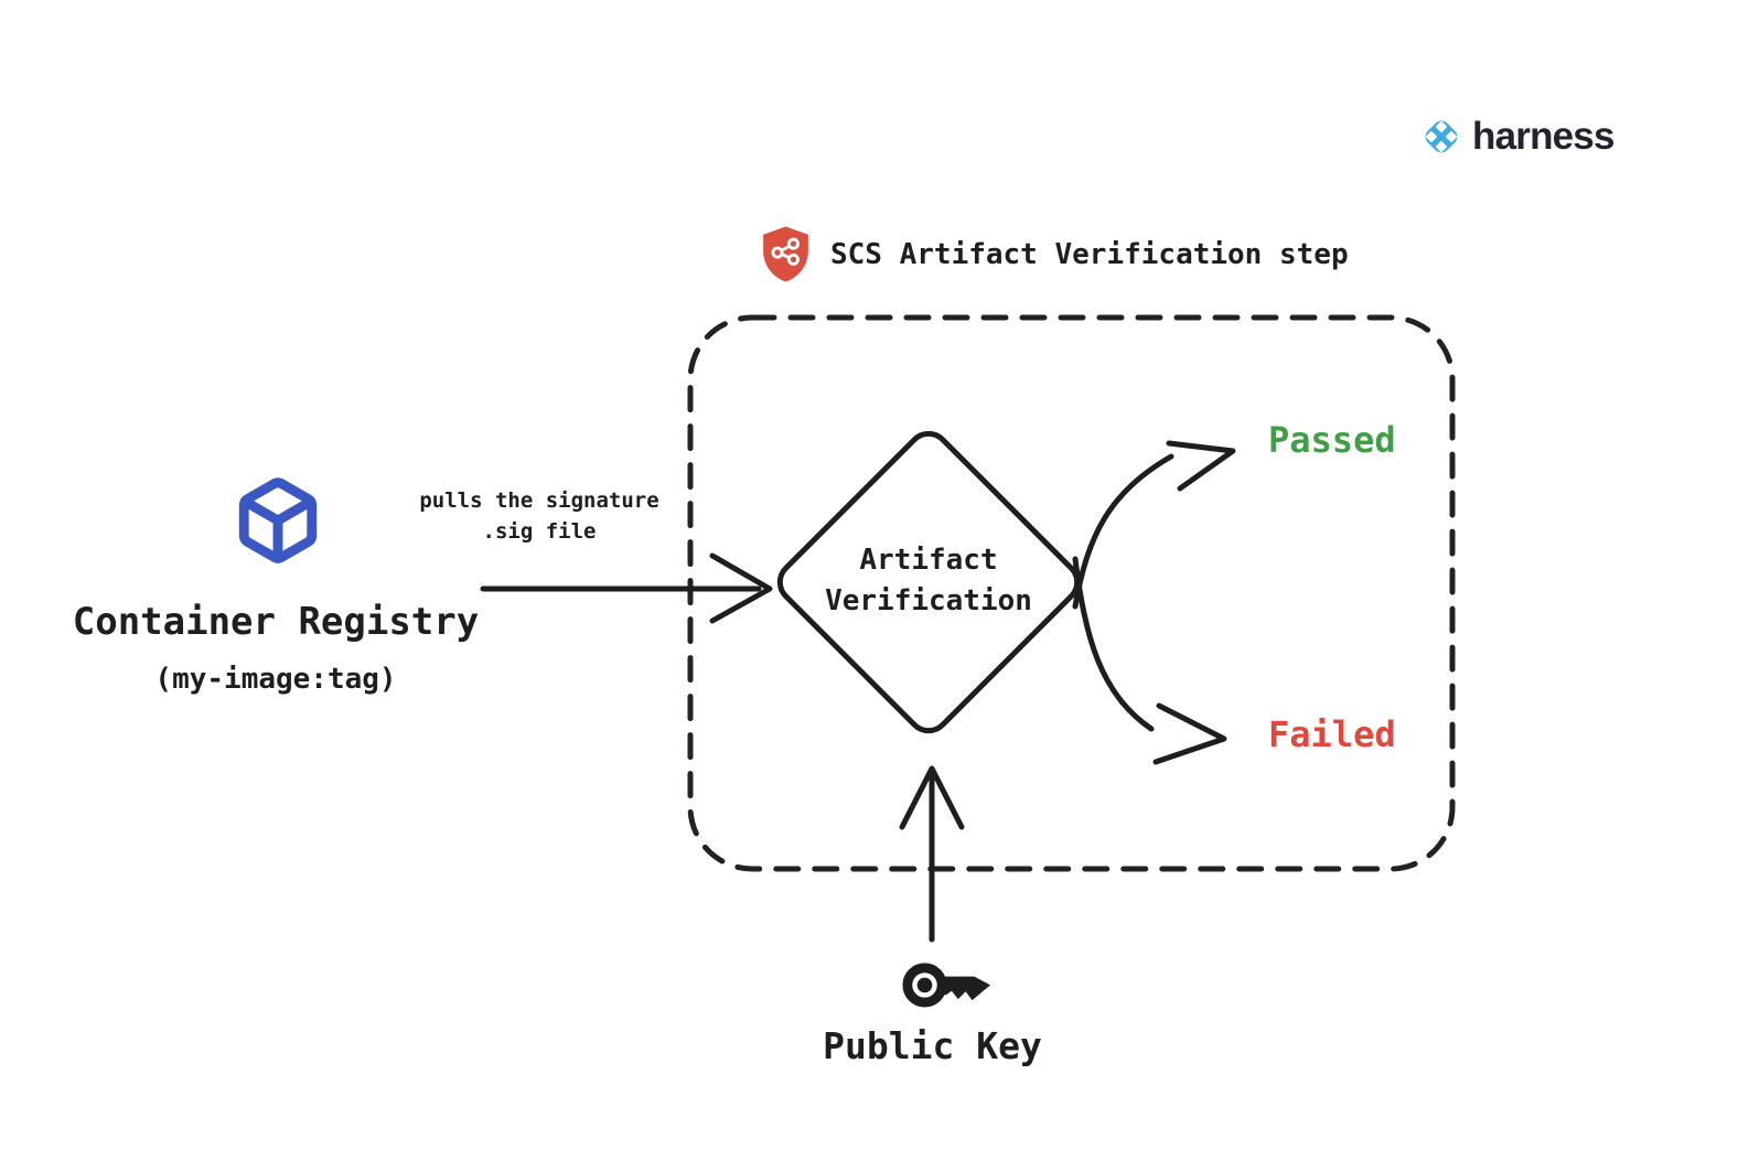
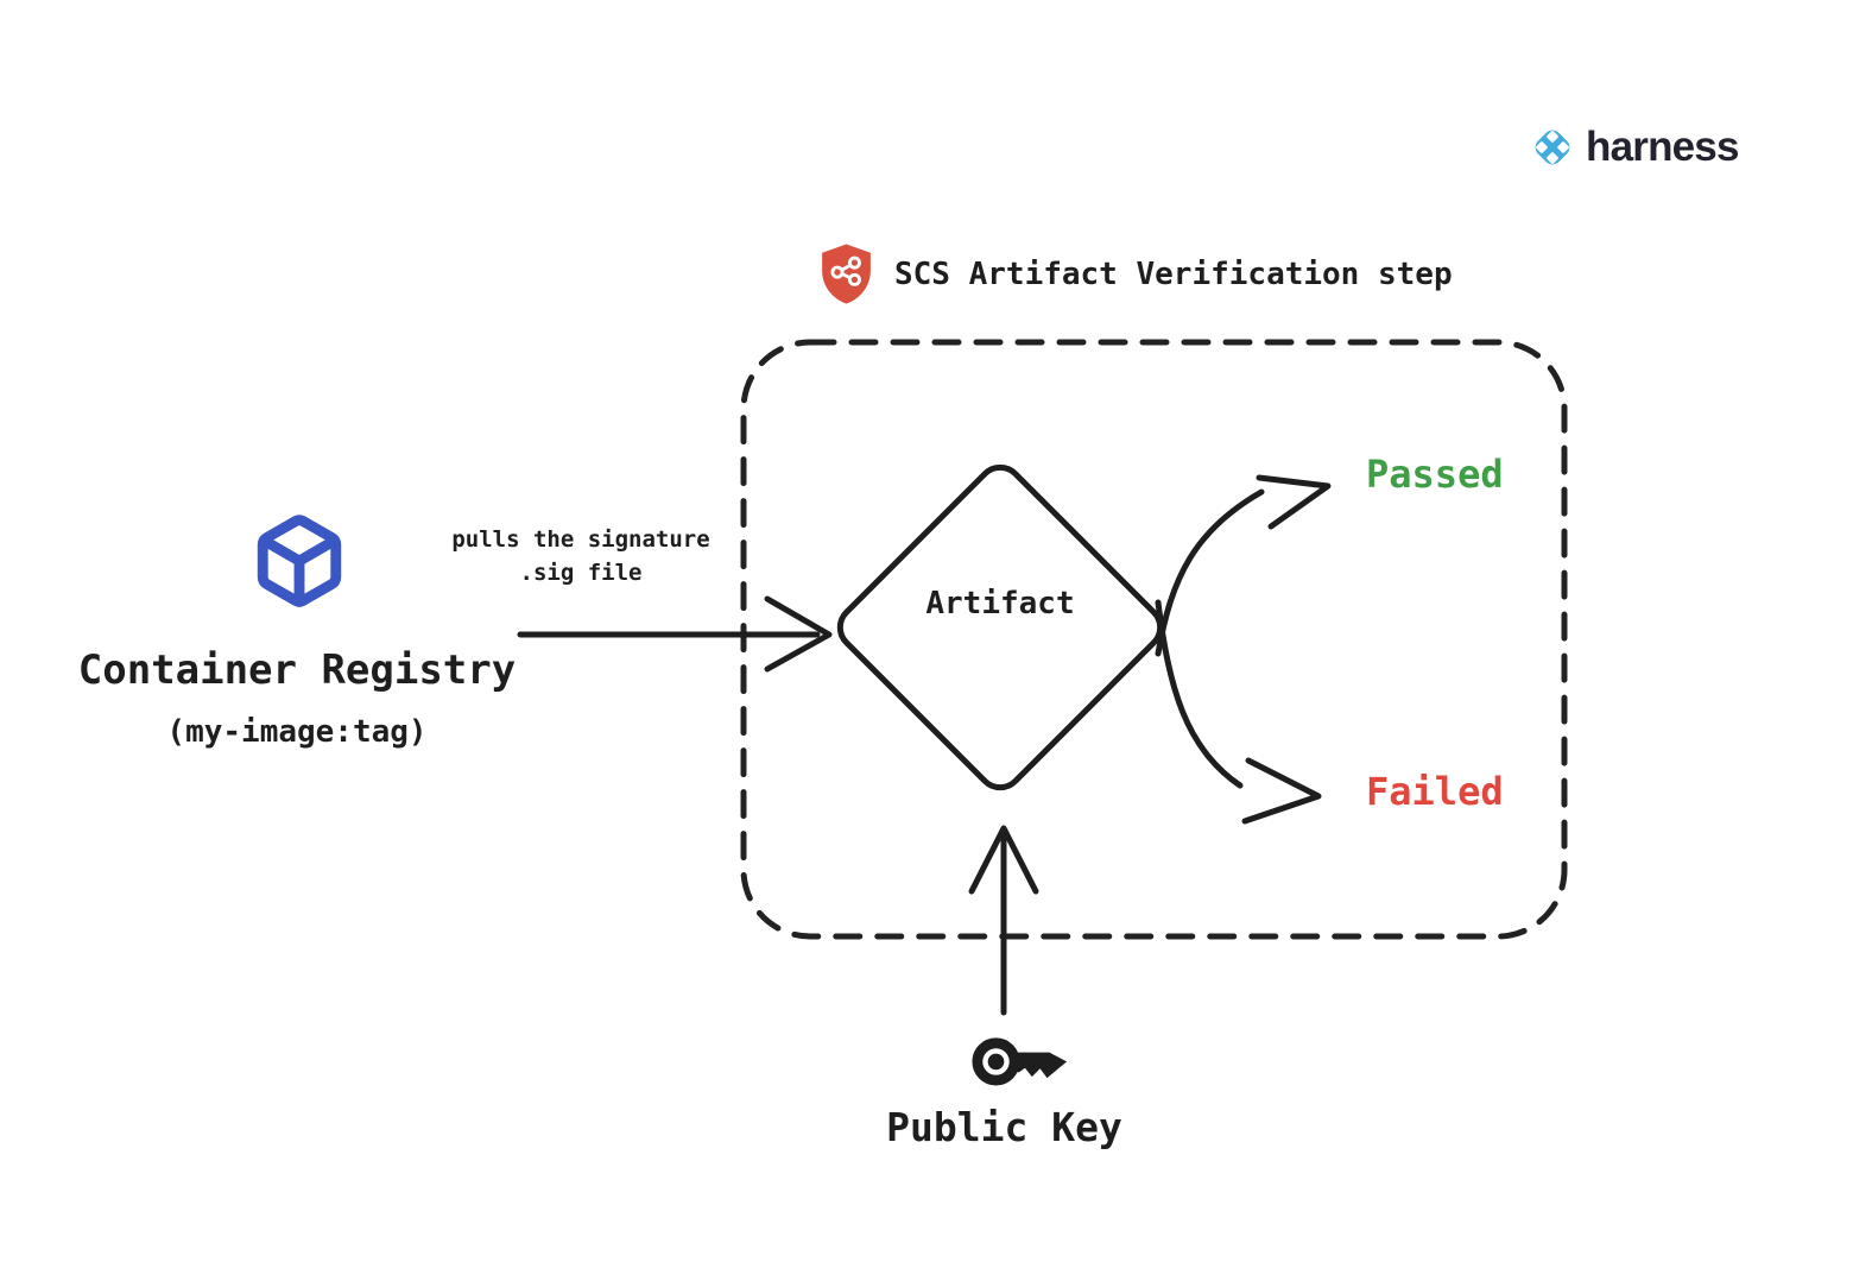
  harness
  SCS Artifact Verification step
  Container Registry
  (my-image:tag)
  pulls the signature
  .sig file
  Artifact
- Verification
  Passed
  Failed
  Public Key
